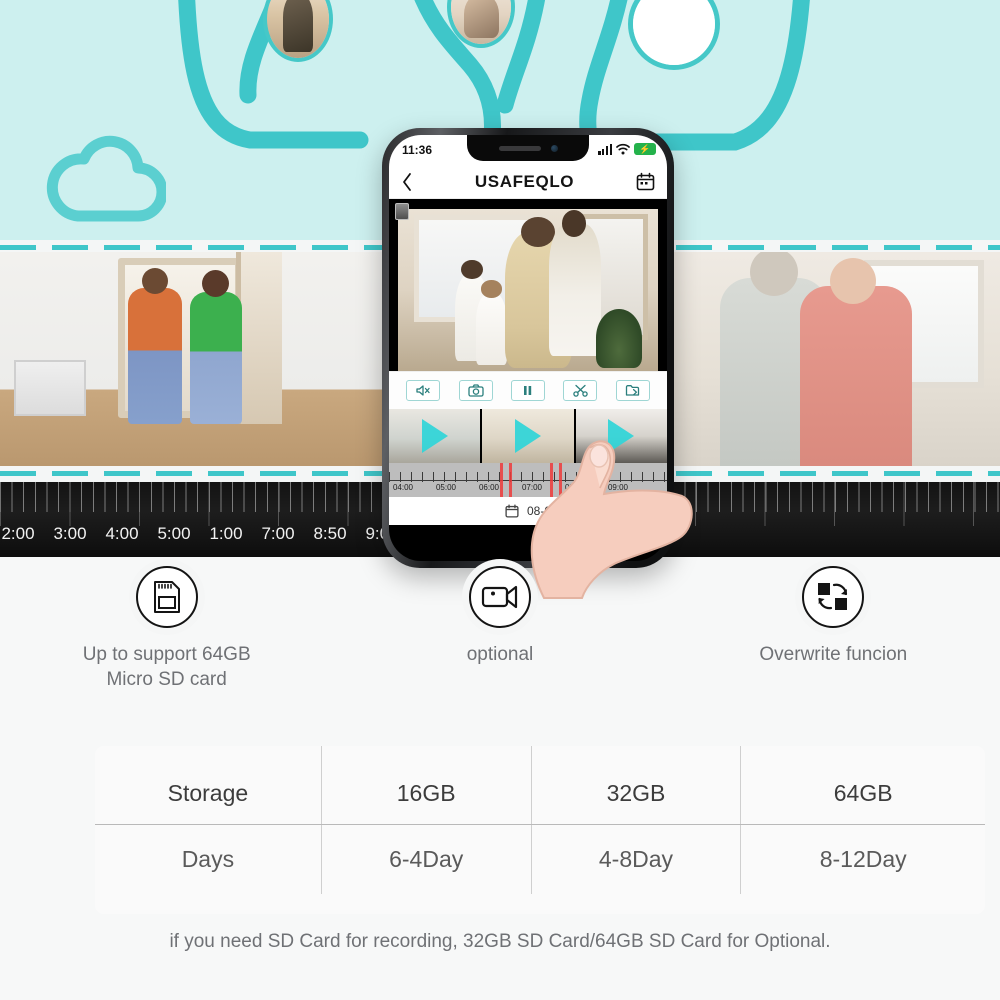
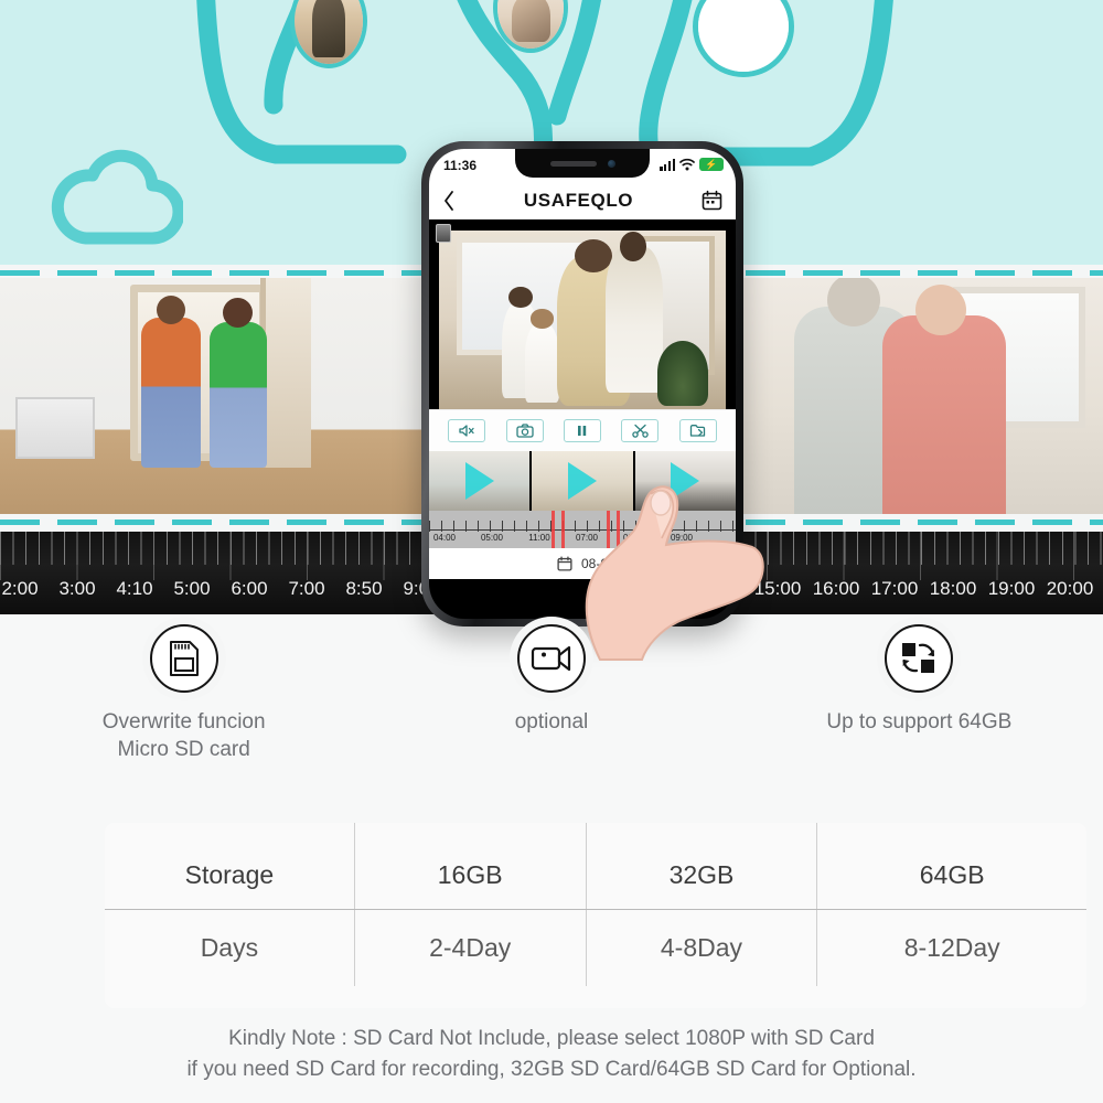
  2:00
  3:00
- 4:00
+ 4:10
  5:00
- 1:00
+ 6:00
  7:00
  8:50
+ 15:00
+ 16:00
+ 17:00
+ 18:00
+ 19:00
+ 20:00
  11:36
  ⚡
  USAFEQLO
  04:00
  05:00
- 06:00
+ 11:00
  07:00
  09:00
  08-
- Up to support 64GB
+ Overwrite funcion
  Micro SD card
  optional
- Overwrite funcion
+ Up to support 64GB
  Storage	16GB	32GB	64GB
- Days	6-4Day	4-8Day	8-12Day
+ Days	2-4Day	4-8Day	8-12Day
+ Kindly Note : SD Card Not Include, please select 1080P with SD Card
  if you need SD Card for recording, 32GB SD Card/64GB SD Card for Optional.
